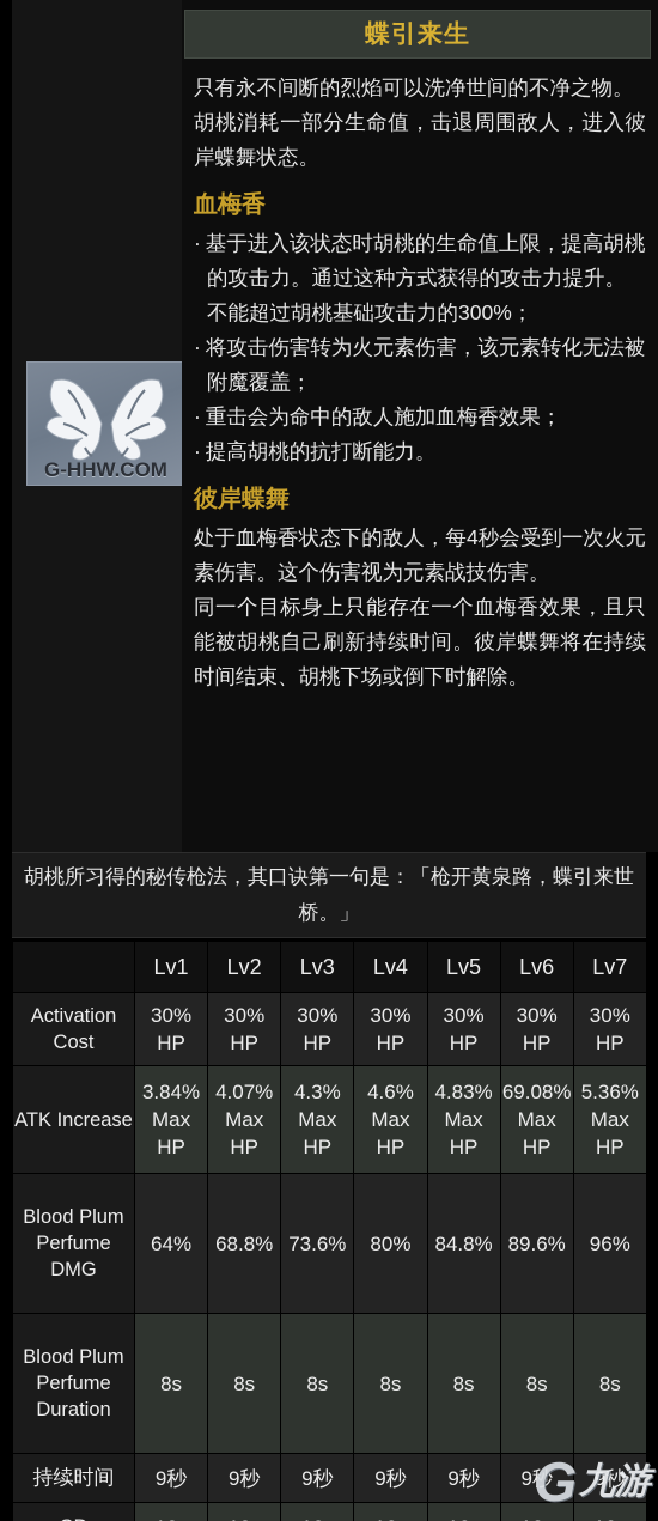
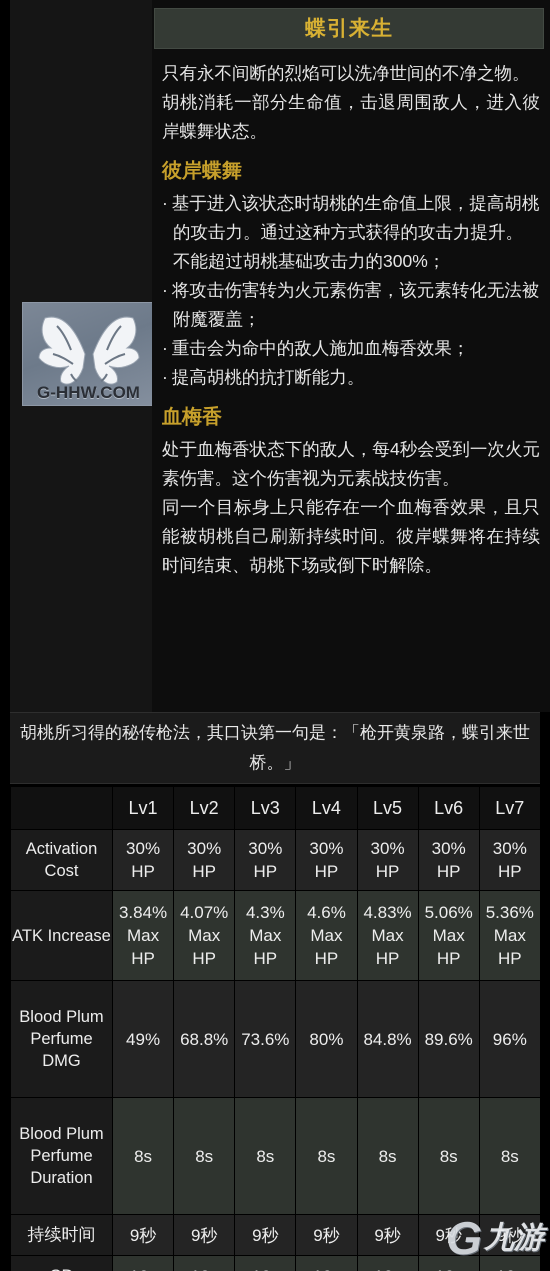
  G-HHW.COM
  蝶引来生
  只有永不间断的烈焰可以洗净世间的不净之物。
  胡桃消耗一部分生命值，击退周围敌人，进入彼岸蝶舞状态。
- 血梅香
+ 彼岸蝶舞
  基于进入该状态时胡桃的生命值上限，提高胡桃的攻击力。通过这种方式获得的攻击力提升。不能超过胡桃基础攻击力的300%；
  将攻击伤害转为火元素伤害，该元素转化无法被附魔覆盖；
  重击会为命中的敌人施加血梅香效果；
  提高胡桃的抗打断能力。
- 彼岸蝶舞
+ 血梅香
  处于血梅香状态下的敌人，每4秒会受到一次火元素伤害。这个伤害视为元素战技伤害。
  同一个目标身上只能存在一个血梅香效果，且只能被胡桃自己刷新持续时间。彼岸蝶舞将在持续时间结束、胡桃下场或倒下时解除。
  胡桃所习得的秘传枪法，其口诀第一句是：「枪开黄泉路，蝶引来世桥。」
  	Lv1	Lv2	Lv3	Lv4	Lv5	Lv6	Lv7
  Activation Cost	30%HP	30%HP	30%HP	30%HP	30%HP	30%HP	30%HP
- ATK Increase	3.84%Max HP	4.07%Max HP	4.3%Max HP	4.6%Max HP	4.83%Max HP	69.08%Max HP	5.36%Max HP
+ ATK Increase	3.84%Max HP	4.07%Max HP	4.3%Max HP	4.6%Max HP	4.83%Max HP	5.06%Max HP	5.36%Max HP
- Blood Plum Perfume DMG	64%	68.8%	73.6%	80%	84.8%	89.6%	96%
+ Blood Plum Perfume DMG	49%	68.8%	73.6%	80%	84.8%	89.6%	96%
  Blood Plum Perfume Duration	8s	8s	8s	8s	8s	8s	8s
  持续时间	9秒	9秒	9秒	9秒	9秒	9秒	9秒
  G
  九游
